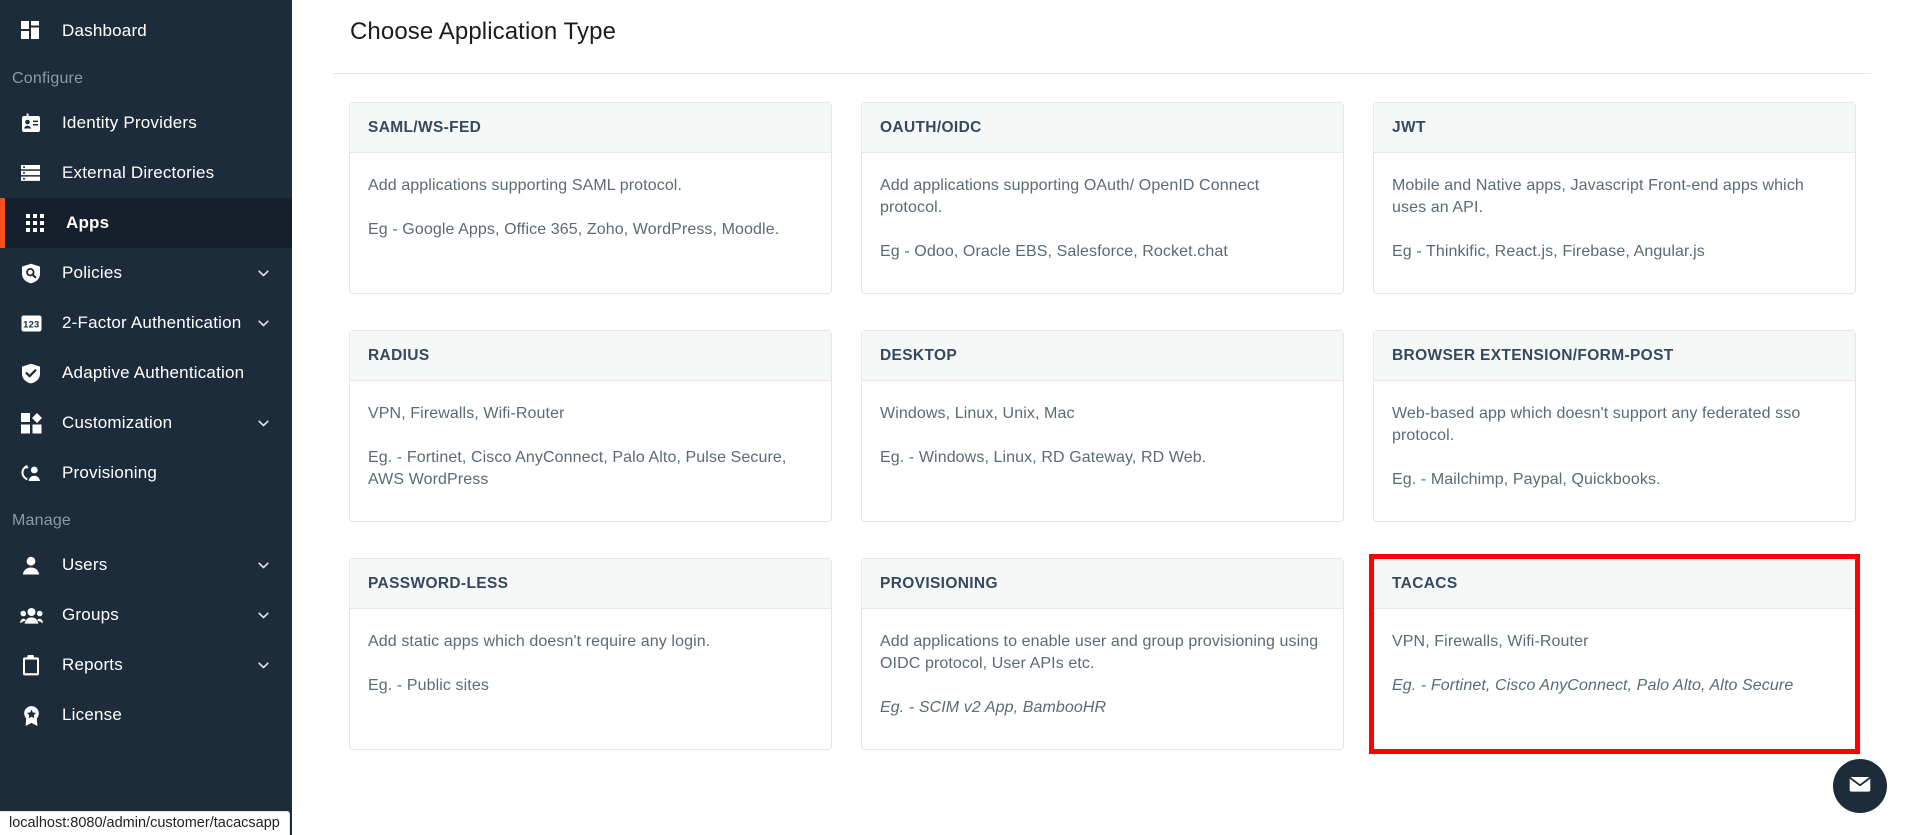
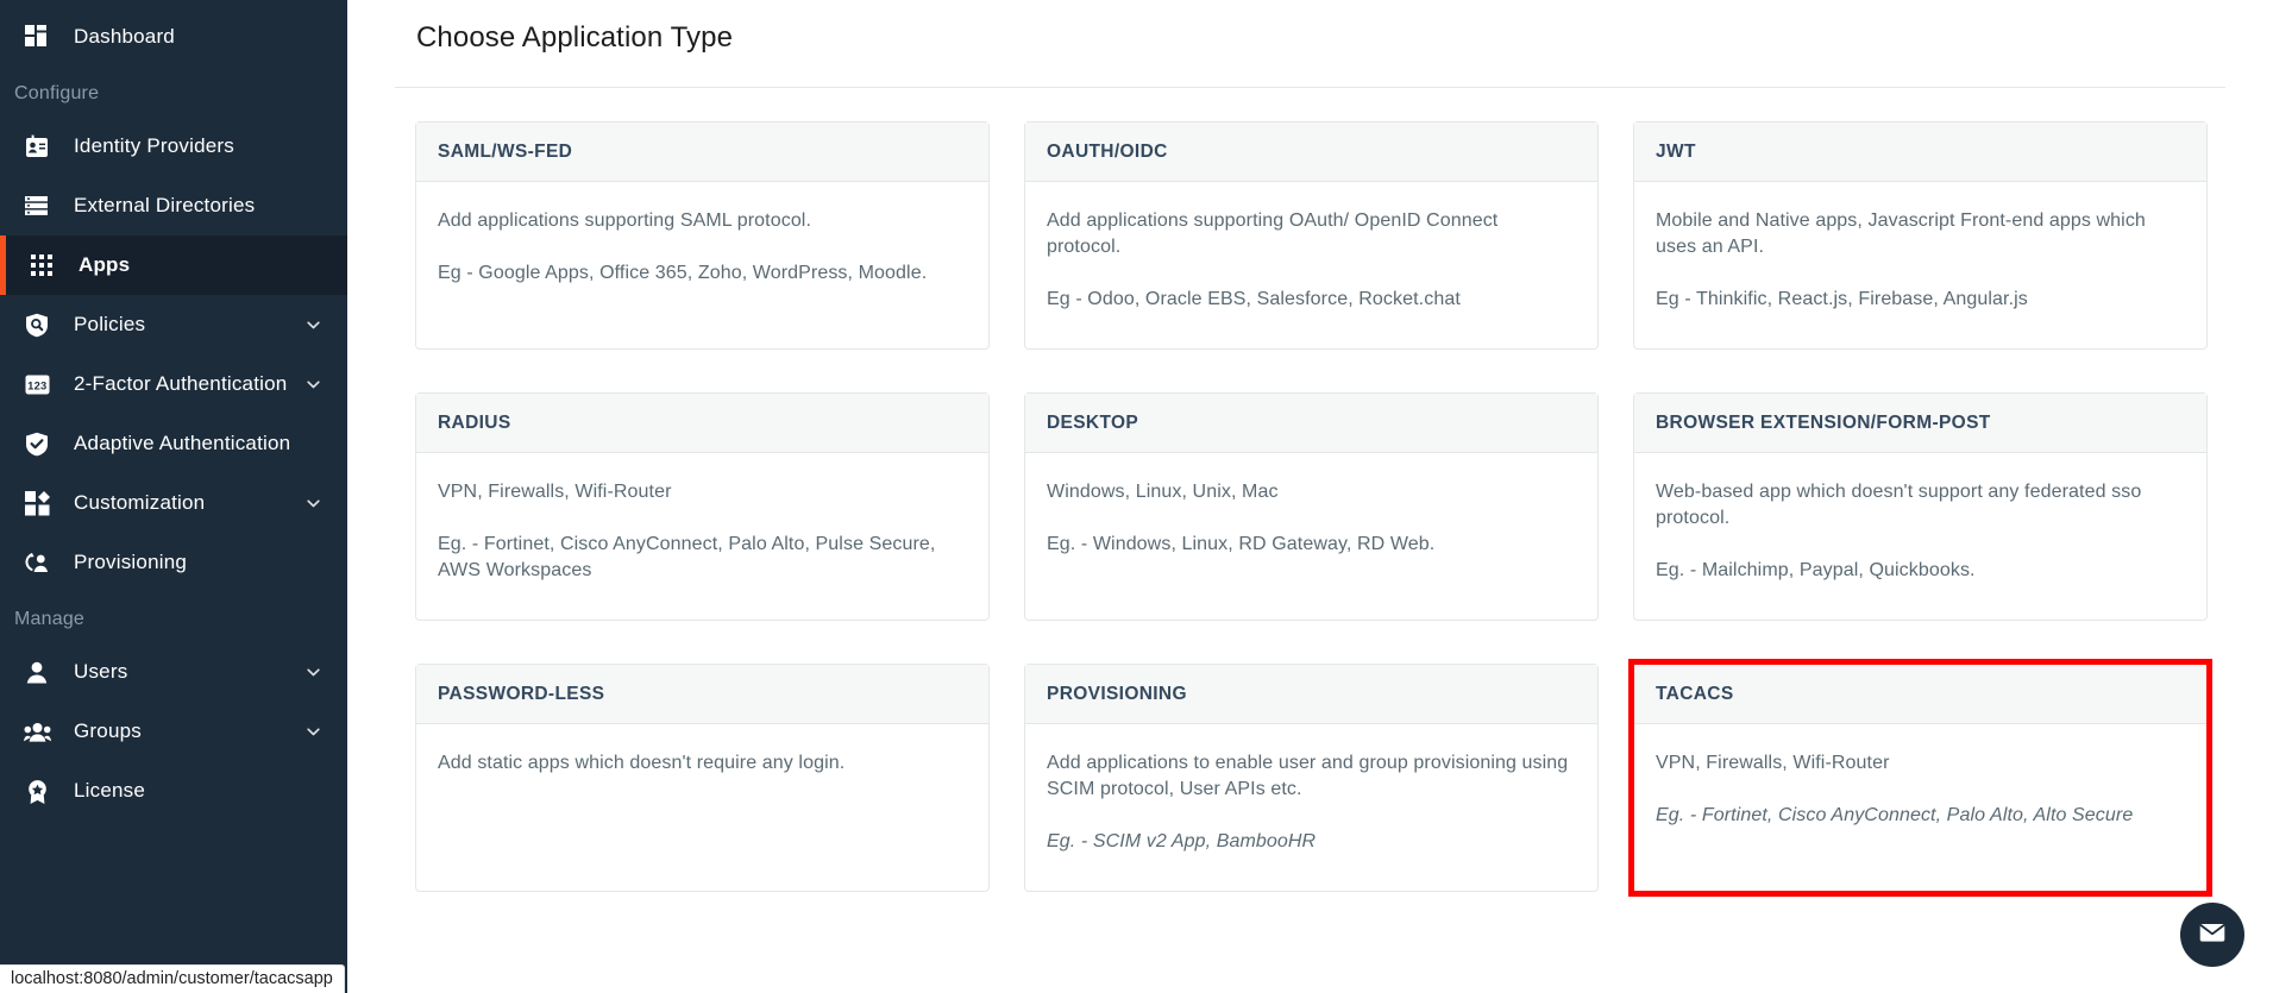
  Dashboard
  Configure
  Identity Providers
  External Directories
  Apps
  Policies
  123
  2-Factor Authentication
  Adaptive Authentication
  Customization
  Provisioning
  Manage
  Users
  Groups
- Reports
  License
  Choose Application Type
  SAML/WS-FED
  Add applications supporting SAML protocol.
  Eg - Google Apps, Office 365, Zoho, WordPress, Moodle.
  OAUTH/OIDC
  Add applications supporting OAuth/ OpenID Connect protocol.
  Eg - Odoo, Oracle EBS, Salesforce, Rocket.chat
  JWT
  Mobile and Native apps, Javascript Front-end apps which uses an API.
  Eg - Thinkific, React.js, Firebase, Angular.js
  RADIUS
  VPN, Firewalls, Wifi-Router
- Eg. - Fortinet, Cisco AnyConnect, Palo Alto, Pulse Secure, AWS WordPress
+ Eg. - Fortinet, Cisco AnyConnect, Palo Alto, Pulse Secure, AWS Workspaces
  DESKTOP
  Windows, Linux, Unix, Mac
  Eg. - Windows, Linux, RD Gateway, RD Web.
  BROWSER EXTENSION/FORM-POST
  Web-based app which doesn't support any federated sso protocol.
  Eg. - Mailchimp, Paypal, Quickbooks.
  PASSWORD-LESS
  Add static apps which doesn't require any login.
- Eg. - Public sites
  PROVISIONING
- Add applications to enable user and group provisioning using OIDC protocol, User APIs etc.
+ Add applications to enable user and group provisioning using SCIM protocol, User APIs etc.
  Eg. - SCIM v2 App, BambooHR
  TACACS
  VPN, Firewalls, Wifi-Router
  Eg. - Fortinet, Cisco AnyConnect, Palo Alto, Alto Secure
  localhost:8080/admin/customer/tacacsapp
